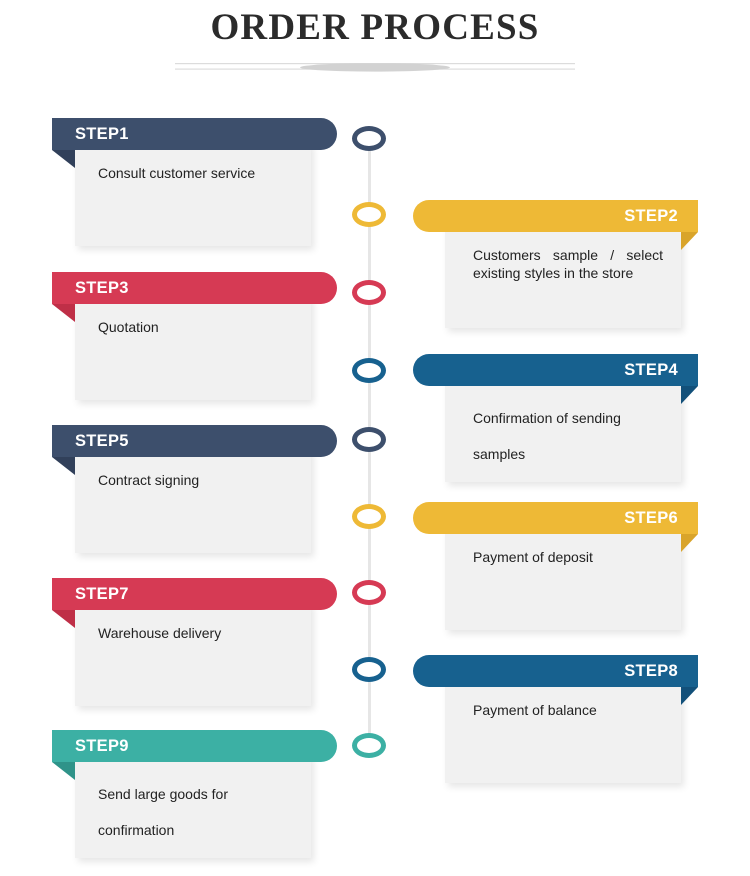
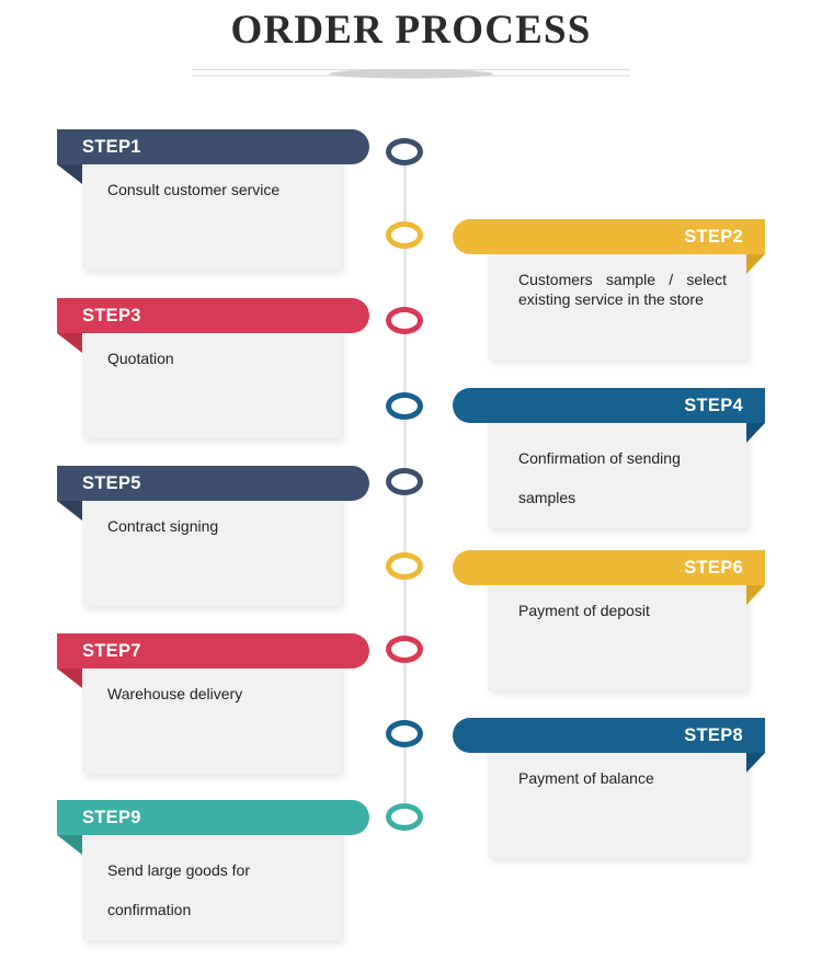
  ORDER PROCESS
  STEP1
  Consult customer service
  STEP2
- Customers sample / select existing styles in the store
+ Customers sample / select existing service in the store
  STEP3
  Quotation
  STEP4
  Confirmation of sending samples
  STEP5
  Contract signing
  STEP6
  Payment of deposit
  STEP7
  Warehouse delivery
  STEP8
  Payment of balance
  STEP9
  Send large goods for confirmation
